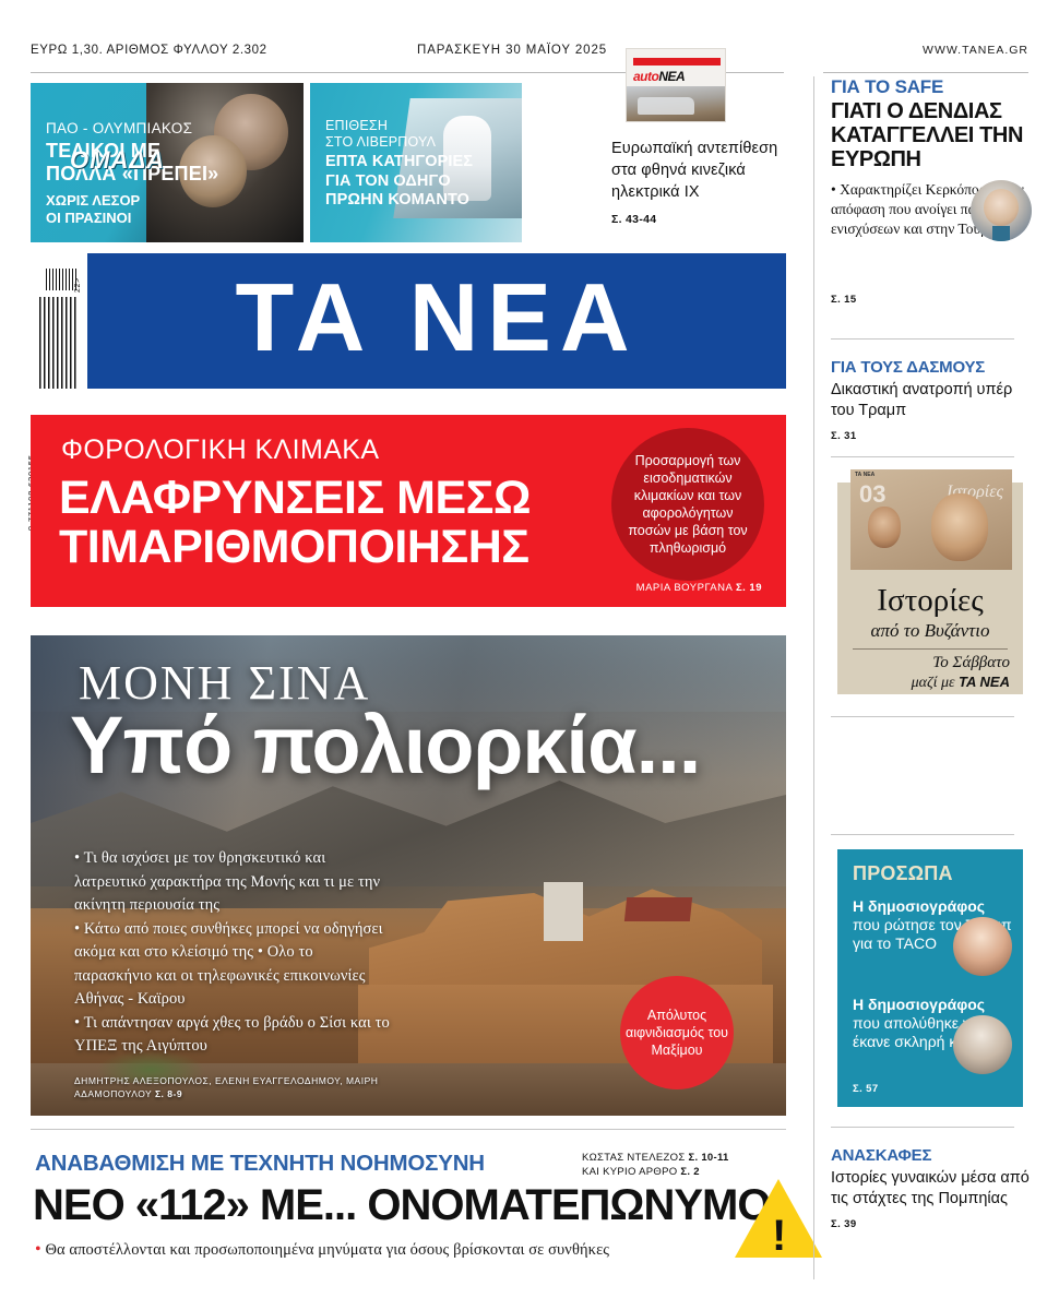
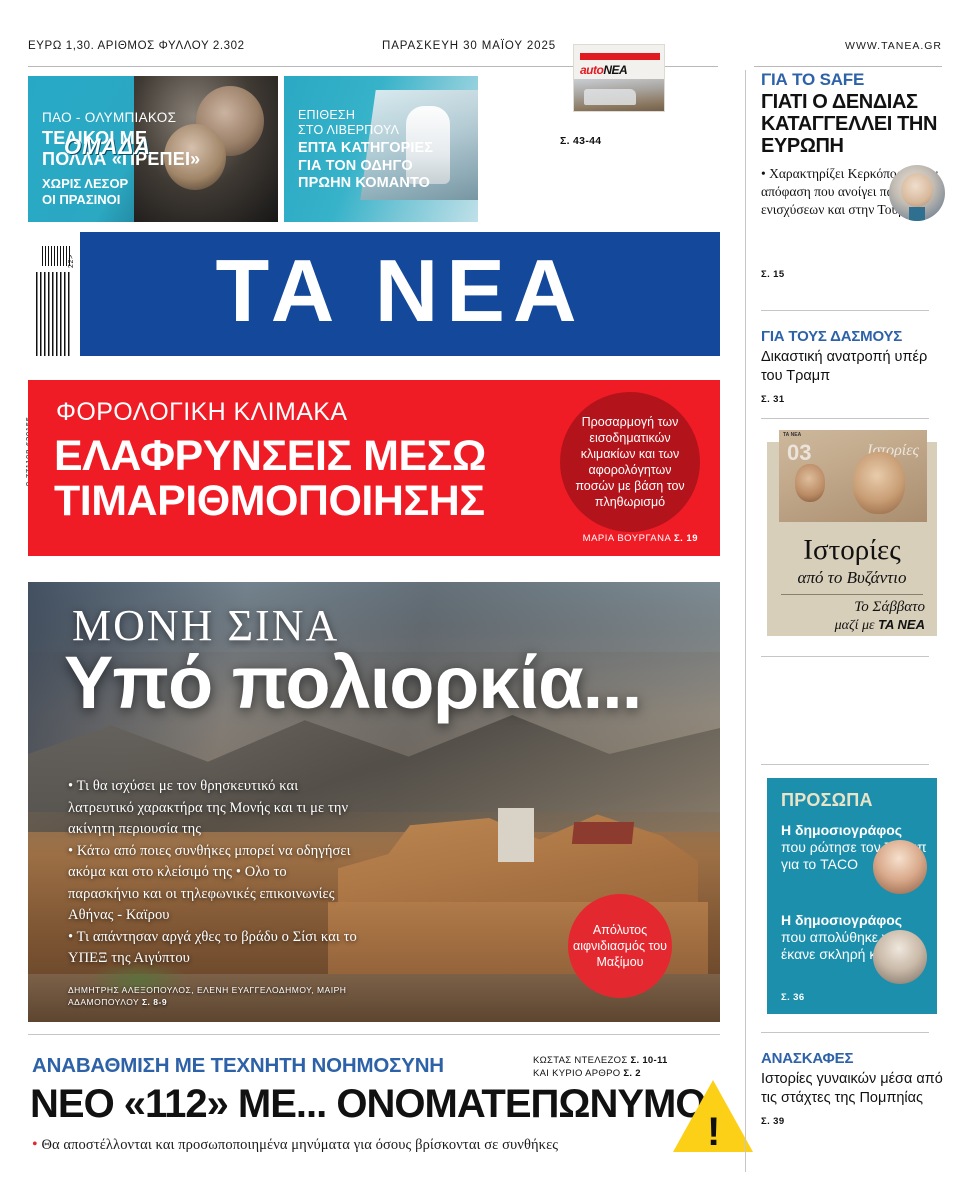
  ΕΥΡΩ 1,30. ΑΡΙΘΜΟΣ ΦΥΛΛΟΥ 2.302
  ΠΑΡΑΣΚΕΥΗ 30 ΜΑΪΟΥ 2025
  WWW.TANEA.GR
  autoNEA
  ΠΑΟ - ΟΛΥΜΠΙΑΚΟΣ
  ΤΕΛΙΚΟΙ ΜΕ
  ΠΟΛΛΑ «ΠΡΕΠΕΙ»
  ΧΩΡΙΣ ΛΕΣΟΡ
  ΟΙ ΠΡΑΣΙΝΟΙ
  ΕΠΙΘΕΣΗ
  ΣΤΟ ΛΙΒΕΡΠΟΥΛ
  ΕΠΤΑ ΚΑΤΗΓΟΡΙΕΣ
  ΓΙΑ ΤΟΝ ΟΔΗΓΟ
  ΠΡΩΗΝ ΚΟΜΑΝΤΟ
  ΟΜΑΔΑ
- Ευρωπαϊκή αντεπίθεση στα φθηνά κινεζικά ηλεκτρικά ΙΧ
  Σ. 43-44
  ΤΑ ΝΕΑ
  ΦΟΡΟΛΟΓΙΚΗ ΚΛΙΜΑΚΑ
  ΕΛΑΦΡΥΝΣΕΙΣ ΜΕΣΩ
  ΤΙΜΑΡΙΘΜΟΠΟΙΗΣΗΣ
  Προσαρμογή των εισοδηματικών κλιμακίων και των αφορολόγητων ποσών με βάση τον πληθωρισμό
  ΜΑΡΙΑ ΒΟΥΡΓΑΝΑ Σ. 19
  ΜΟΝΗ ΣΙΝΑ
  Υπό πολιορκία...
  • Τι θα ισχύσει με τον θρησκευτικό και λατρευτικό χαρακτήρα της Μονής και τι με την ακίνητη περιουσία της
  • Κάτω από ποιες συνθήκες μπορεί να οδηγήσει ακόμα και στο κλείσιμό της • Ολο το παρασκήνιο και οι τηλεφωνικές επικοινωνίες Αθήνας - Καϊρου
  • Τι απάντησαν αργά χθες το βράδυ ο Σίσι και το ΥΠΕΞ της Αιγύπτου
  ΔΗΜΗΤΡΗΣ ΑΛΕΞΟΠΟΥΛΟΣ, ΕΛΕΝΗ ΕΥΑΓΓΕΛΟΔΗΜΟΥ, ΜΑΙΡΗ ΑΔΑΜΟΠΟΥΛΟΥ Σ. 8-9
  Απόλυτος αιφνιδιασμός του Μαξίμου
  ΑΝΑΒΑΘΜΙΣΗ ΜΕ ΤΕΧΝΗΤΗ ΝΟΗΜΟΣΥΝΗ
  ΝΕΟ «112» ΜΕ... ΟΝΟΜΑΤΕΠΩΝΥΜΟ
  • Θα αποστέλλονται και προσωποποιημένα μηνύματα για όσους βρίσκονται σε συνθήκες
  ΚΩΣΤΑΣ ΝΤΕΛΕΖΟΣ Σ. 10-11
  ΚΑΙ ΚΥΡΙΟ ΑΡΘΡΟ Σ. 2
  !
  ΓΙΑ ΤΟ SAFE
  ΓΙΑΤΙ Ο ΔΕΝΔΙΑΣ ΚΑΤΑΓΓΕΛΛΕΙ ΤΗΝ ΕΥΡΩΠΗ
  • Χαρακτηρίζει Κερκόπο απόφαση που ανοίγει π ενισχύσεων και στην Το
  Σ. 15
  ΓΙΑ ΤΟΥΣ ΔΑΣΜΟΥΣ
  Δικαστική ανατροπή υπέρ του Τραμπ
  Σ. 31
  03
  Ιστορίες
  Ιστορίες
  από το Βυζάντιο
  Το Σάββατο
  μαζί με ΤΑ ΝΕΑ
  ΠΡΟΣΩΠΑ
  Η δημοσιογράφος
  που ρώτησε τονπ για το TACO
  Η δημοσιογράφος
- Σ. 57
+ Σ. 36
  ΑΝΑΣΚΑΦΕΣ
  Ιστορίες γυναικών μέσα από τις στάχτες της Πομπηίας
  Σ. 39
